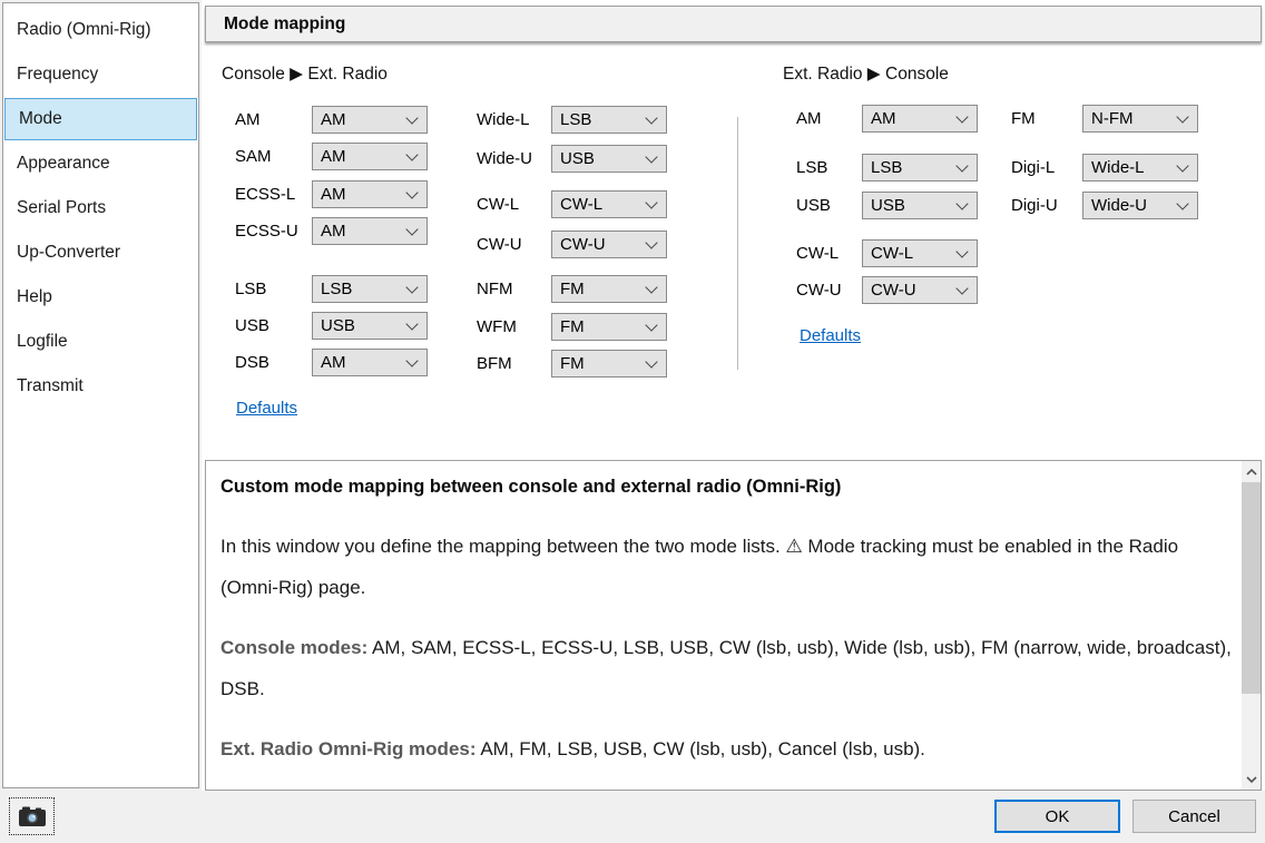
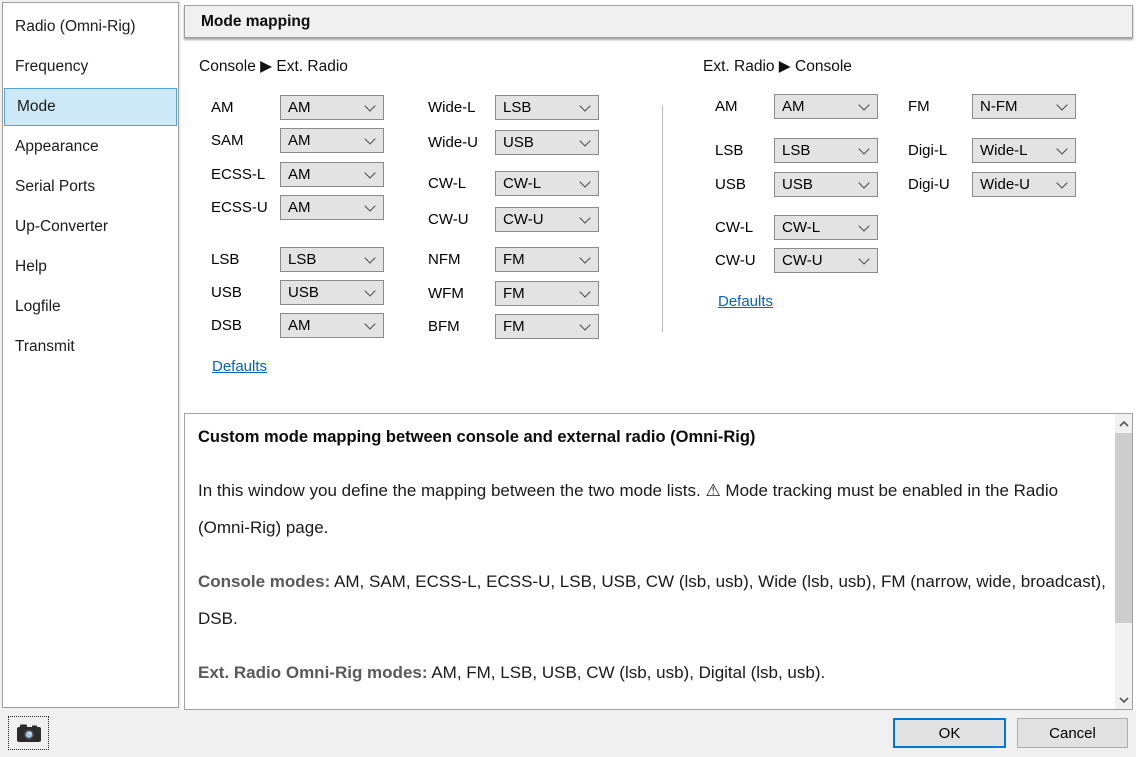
  Radio (Omni-Rig)
  Frequency
  Mode
  Appearance
  Serial Ports
  Up-Converter
  Help
  Logfile
  Transmit
  Mode mapping
  Console ▶ Ext. Radio
  Ext. Radio ▶ Console
  AM
  AM
  SAM
  AM
  ECSS-L
  AM
  ECSS-U
  AM
  LSB
  LSB
  USB
  USB
  DSB
  AM
  Wide-L
  LSB
  Wide-U
  USB
  CW-L
  CW-L
  CW-U
  CW-U
  NFM
  FM
  WFM
  FM
  BFM
  FM
  AM
  AM
  LSB
  LSB
  USB
  USB
  CW-L
  CW-L
  CW-U
  CW-U
  FM
  N-FM
  Digi-L
  Wide-L
  Digi-U
  Wide-U
  Defaults
  Defaults
  Custom mode mapping between console and external radio (Omni-Rig)
  In this window you define the mapping between the two mode lists. ⚠ Mode tracking must be enabled in the Radio (Omni-Rig) page.
  Console modes: AM, SAM, ECSS-L, ECSS-U, LSB, USB, CW (lsb, usb), Wide (lsb, usb), FM (narrow, wide, broadcast), DSB.
- Ext. Radio Omni-Rig modes: AM, FM, LSB, USB, CW (lsb, usb), Cancel (lsb, usb).
+ Ext. Radio Omni-Rig modes: AM, FM, LSB, USB, CW (lsb, usb), Digital (lsb, usb).
  OK
  Cancel
